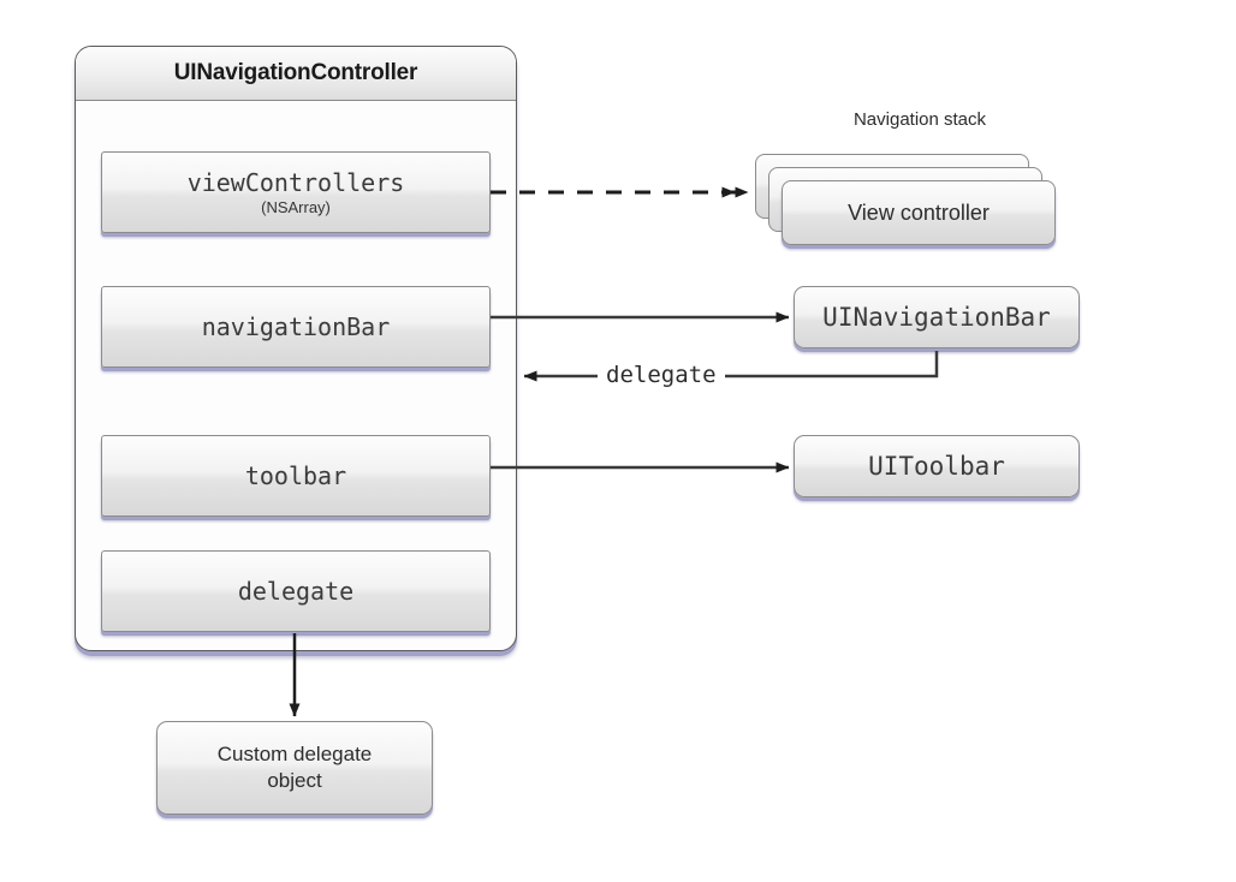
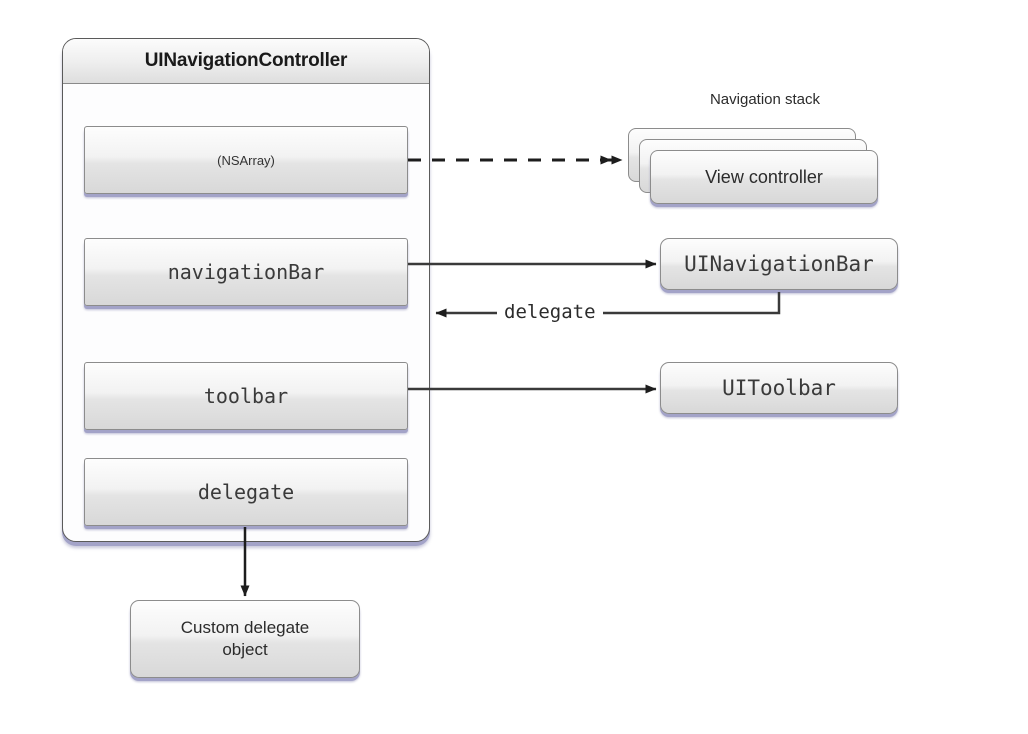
  UINavigationController
- viewControllers
  (NSArray)
  navigationBar
  toolbar
  delegate
  Navigation stack
  View controller
  UINavigationBar
  UIToolbar
  Custom delegate
  object
  delegate
